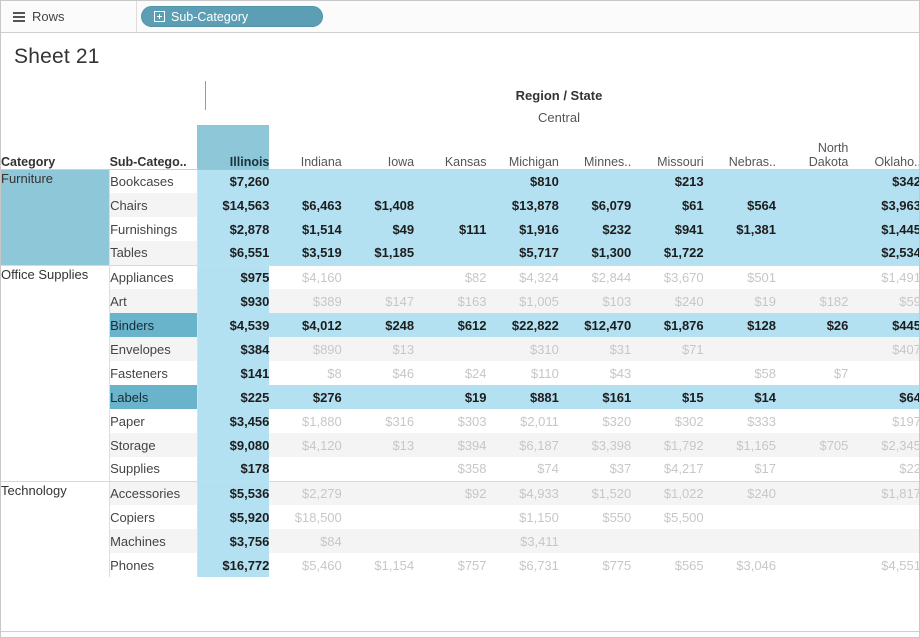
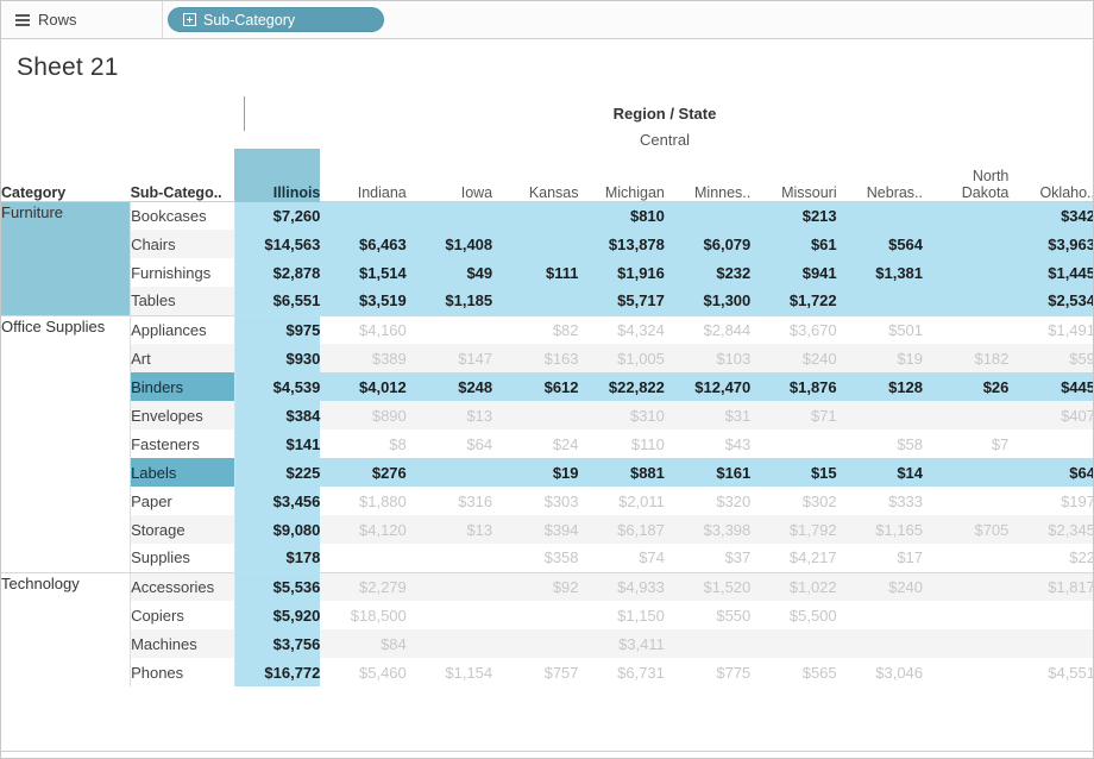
  Rows
  Sub-Category
  Sheet 21
  		Region / State
  		Central
  Category	Sub-Catego..	Illinois	Indiana	Iowa	Kansas	Michigan	Minnes..	Missouri	Nebras..	North Dakota	Oklaho.
  Furniture	Bookcases	$7,260				$810		$213			$342
  Chairs	$14,563	$6,463	$1,408		$13,878	$6,079	$61	$564		$3,963
  Furnishings	$2,878	$1,514	$49	$111	$1,916	$232	$941	$1,381		$1,445
  Tables	$6,551	$3,519	$1,185		$5,717	$1,300	$1,722			$2,534
  Office Supplies	Appliances	$975	$4,160		$82	$4,324	$2,844	$3,670	$501		$1,491
  Art	$930	$389	$147	$163	$1,005	$103	$240	$19	$182	$59
  Binders	$4,539	$4,012	$248	$612	$22,822	$12,470	$1,876	$128	$26	$445
  Envelopes	$384	$890	$13		$310	$31	$71			$407
- Fasteners	$141	$8	$46	$24	$110	$43		$58	$7
+ Fasteners	$141	$8	$64	$24	$110	$43		$58	$7
  Labels	$225	$276		$19	$881	$161	$15	$14		$64
  Paper	$3,456	$1,880	$316	$303	$2,011	$320	$302	$333		$197
  Storage	$9,080	$4,120	$13	$394	$6,187	$3,398	$1,792	$1,165	$705	$2,345
  Supplies	$178			$358	$74	$37	$4,217	$17		$22
  Technology	Accessories	$5,536	$2,279		$92	$4,933	$1,520	$1,022	$240		$1,817
  Copiers	$5,920	$18,500			$1,150	$550	$5,500
  Machines	$3,756	$84			$3,411
  Phones	$16,772	$5,460	$1,154	$757	$6,731	$775	$565	$3,046		$4,551
